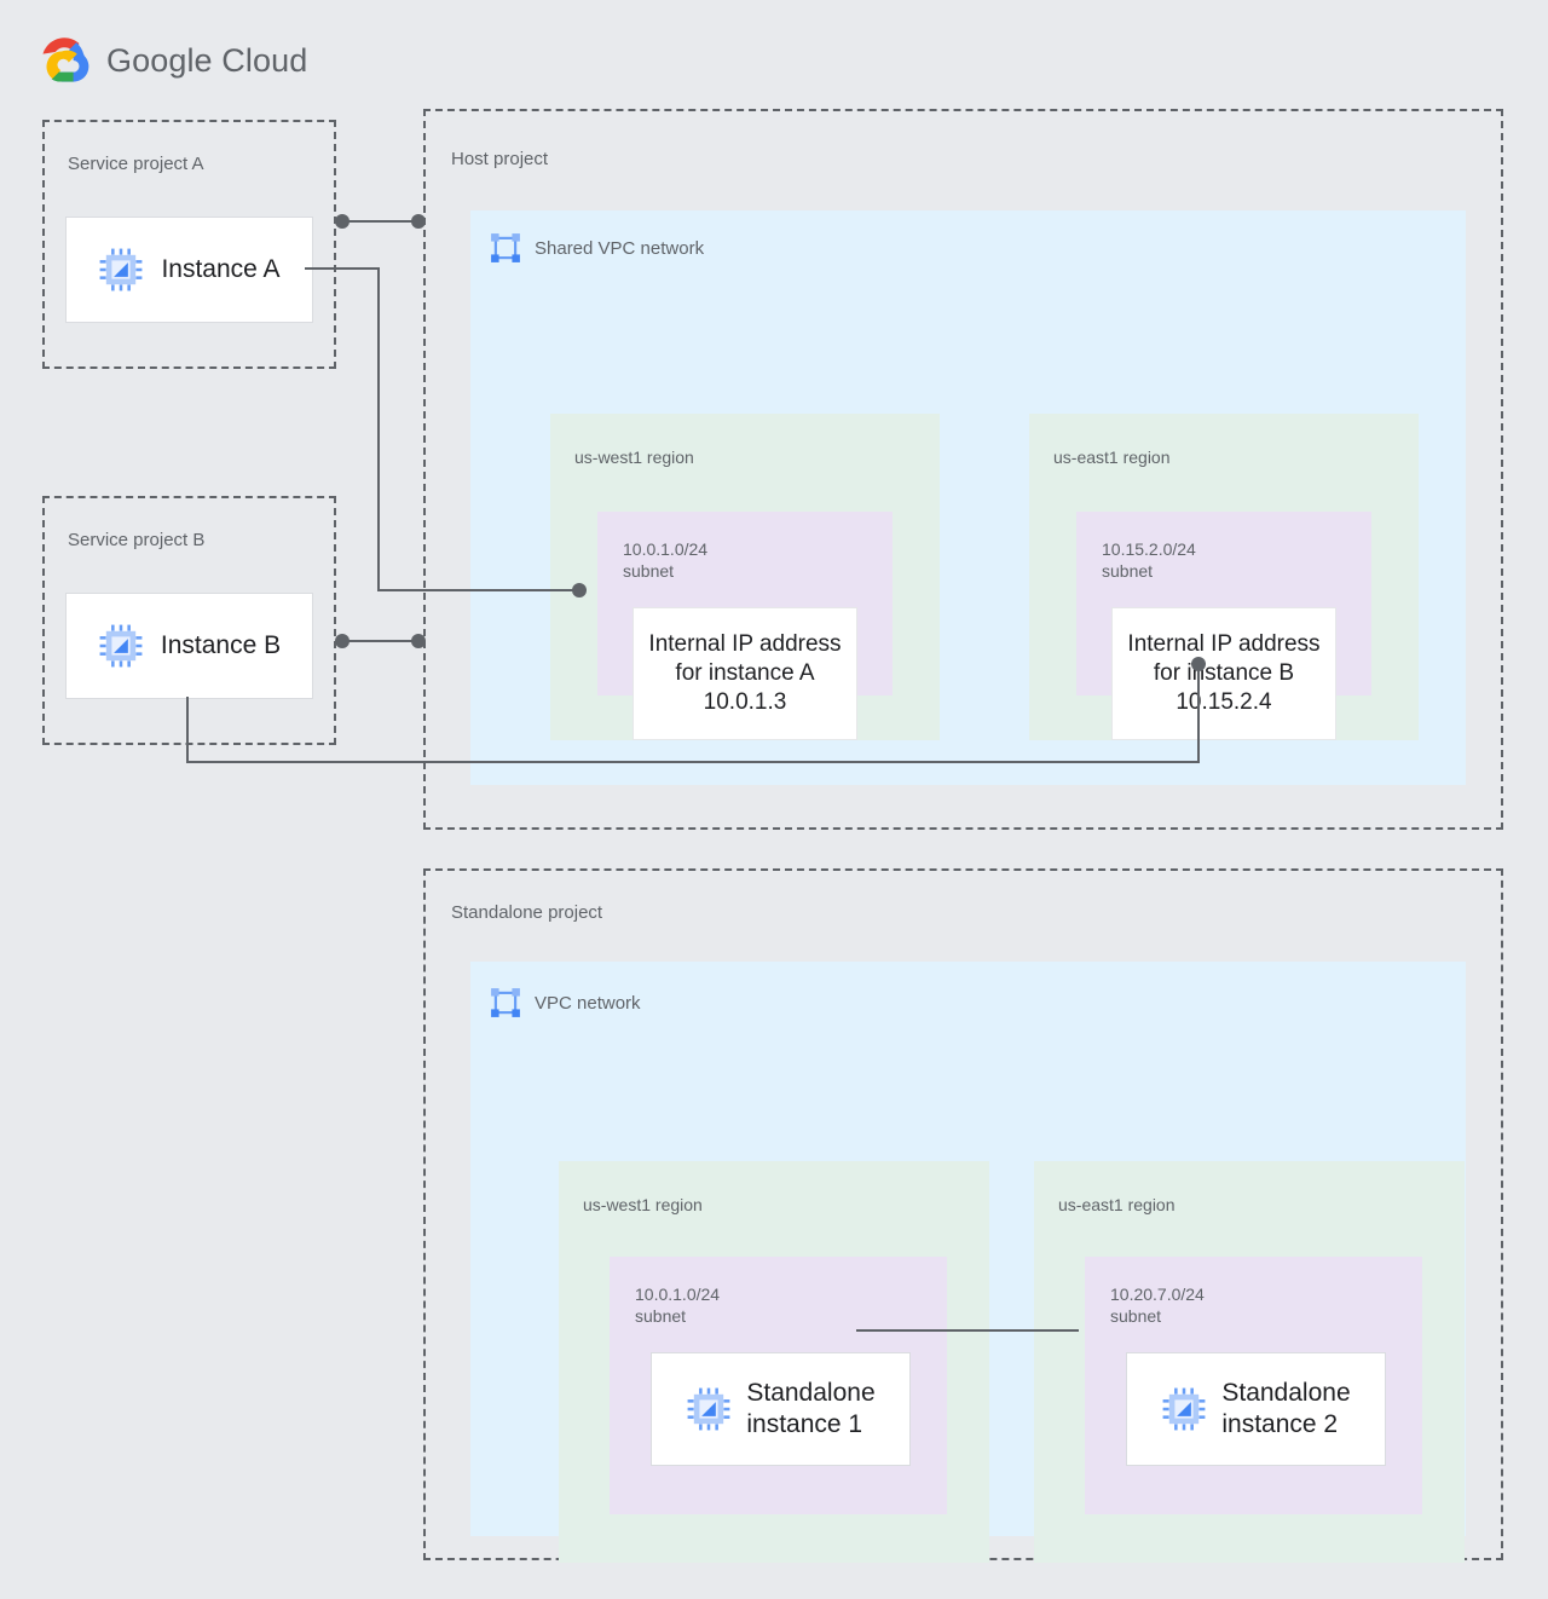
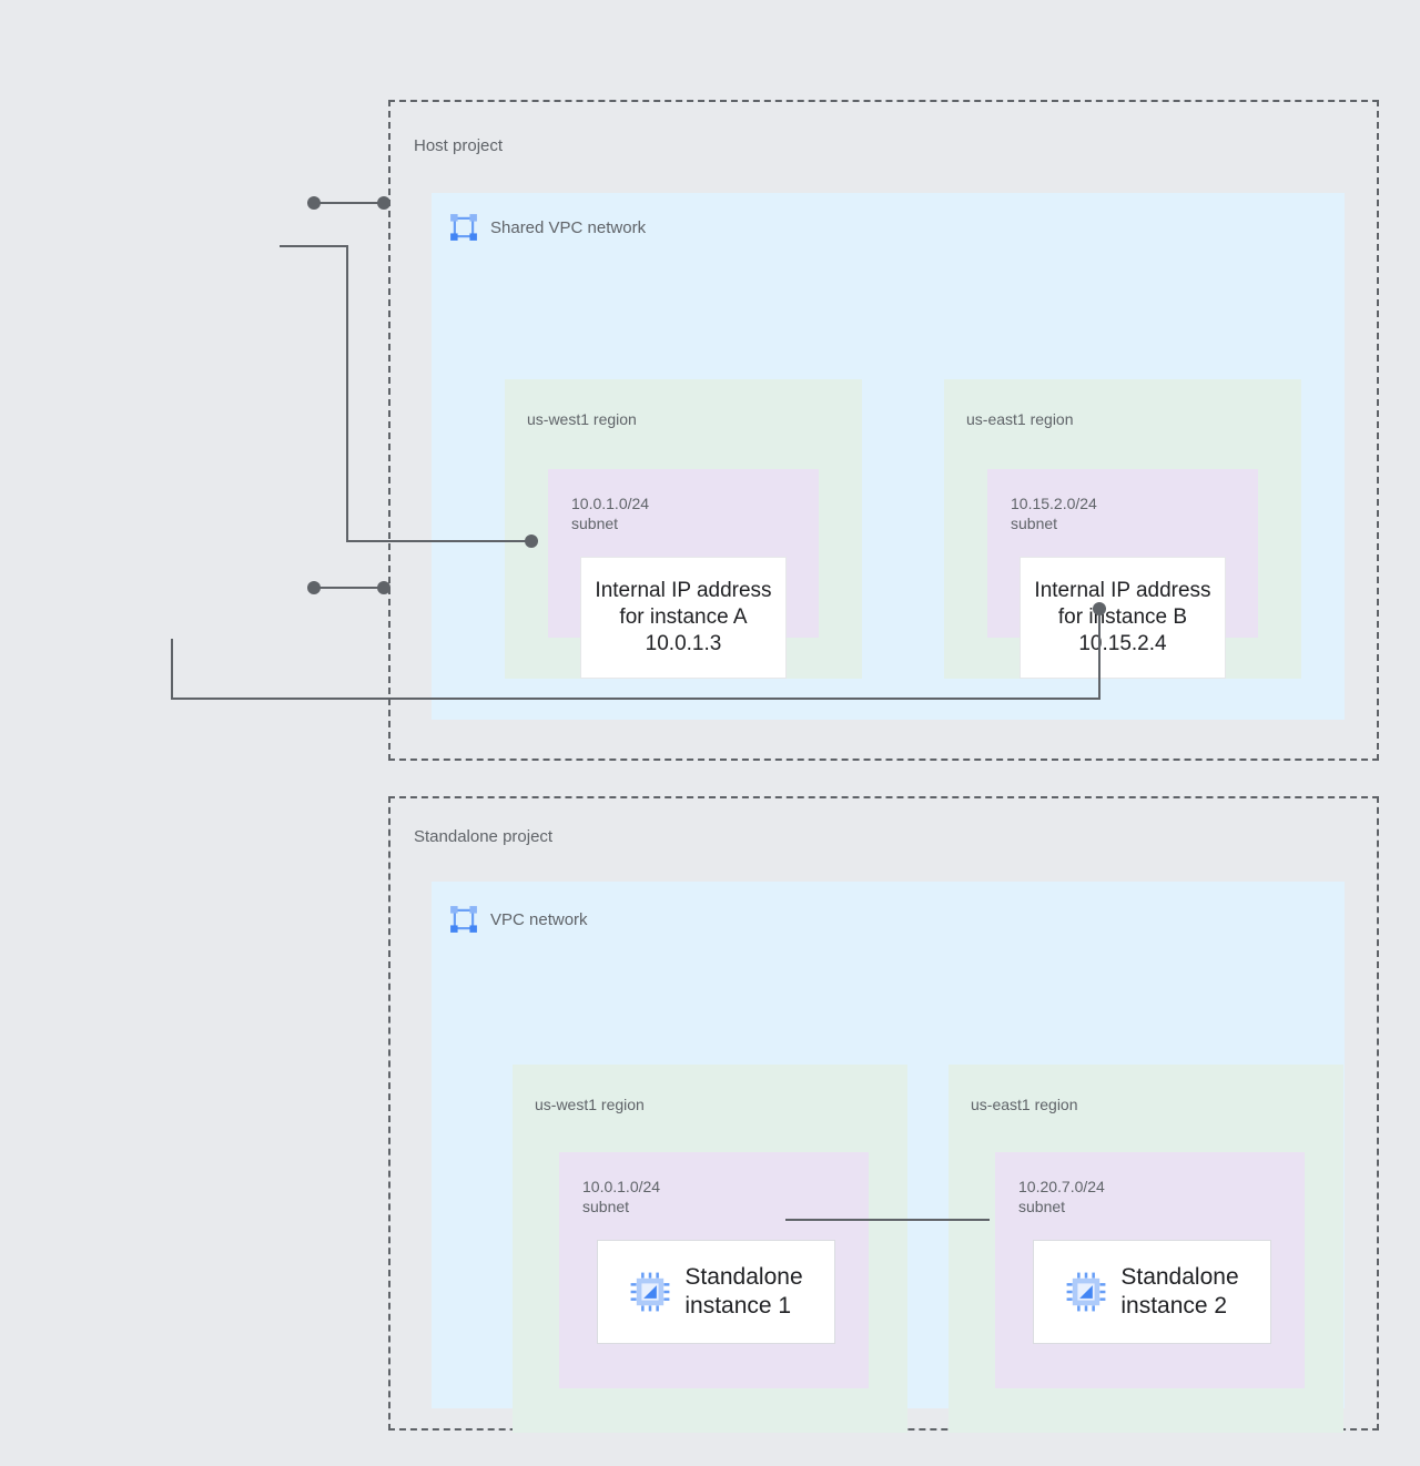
- Google Cloud
- Service project A
- Instance A
- Service project B
- Instance B
  Host project
  Shared VPC network
  us-west1 region
  10.0.1.0/24
  subnet
  Internal IP address
  for instance A
  10.0.1.3
  us-east1 region
  10.15.2.0/24
  subnet
  Internal IP address
  for istance B
  10.15.2.4
  Standalone project
  VPC network
  us-west1 region
  10.0.1.0/24
  subnet
  Standalone
  instance 1
  us-east1 region
  10.20.7.0/24
  subnet
  Standalone
  instance 2
